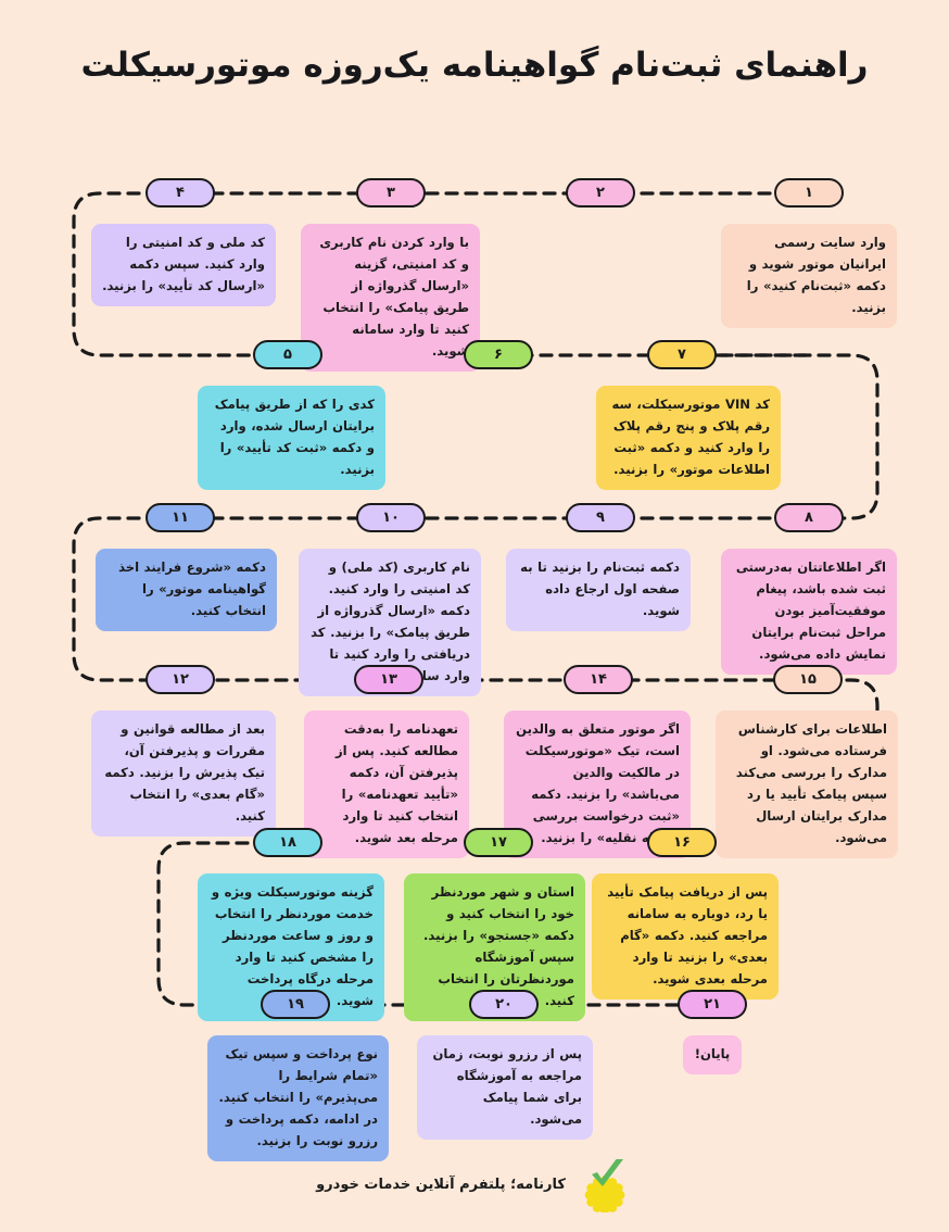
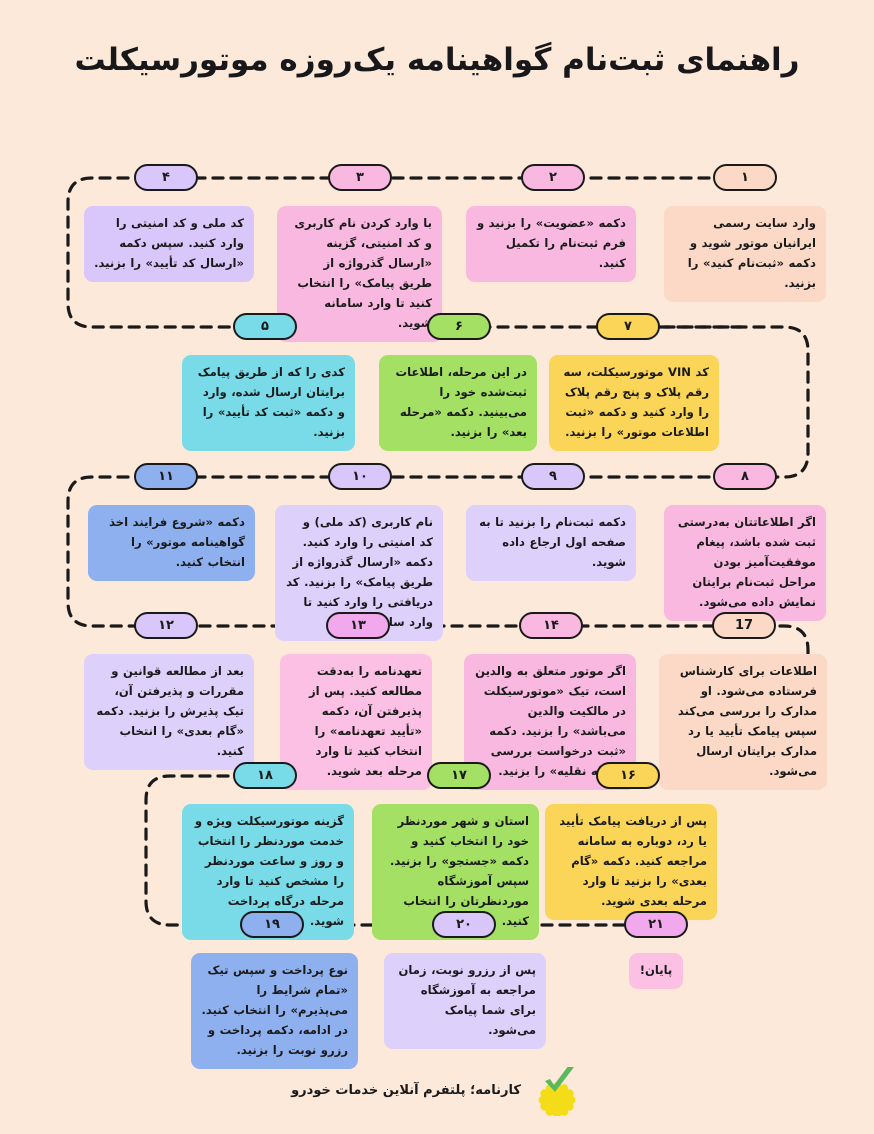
  راهنمای ثبت‌نام گواهینامه یک‌روزه موتورسیکلت
  ۱
  وارد سایت رسمی ایرانیان موتور شوید و دکمه «ثبت‌نام کنید» را بزنید.
  ۲
+ دکمه «عضویت» را بزنید و فرم ثبت‌نام را تکمیل کنید.
  ۳
  با وارد کردن نام کاربری و کد امنیتی، گزینه «ارسال گذرواژه از طریق پیامک» را انتخاب کنید تا وارد سامانهوید.
  ۴
  کد ملی و کد امنیتی را وارد کنید. سپس دکمه «ارسال کد تأیید» را بزنید.
  ۵
  کدی را که از طریق پیامک برایتان ارسال شده، وارد و دکمه «ثبت کد تأیید» را بزنید.
  ۶
+ در این مرحله، اطلاعات ثبت‌شده خود را می‌بینید. دکمه «مرحله بعد» را بزنید.
  ۷
  کد VIN موتورسیکلت، سه رقم پلاک و پنج رقم پلاک را وارد کنید و دکمه «ثبت اطلاعات موتور» را بزنید.
  ۸
  اگر اطلاعاتتان به‌درستی ثبت شده باشد، پیغام موفقیت‌آمیز بودن مراحل ثبت‌نام برایتان نمایش داده می‌شود.
  ۹
  دکمه ثبت‌نام را بزنید تا به صفحه اول ارجاع داده شوید.
  ۱۰
  نام کاربری (کد ملی) و کد امنیتی را وارد کنید. دکمه «ارسال گذرواژه از طریق پیامک» را بزنید. کد دریافتی را وارد کنید تا وارد سا
  ۱۱
  دکمه «شروع فرایند اخذ گواهینامه موتور» را انتخاب کنید.
  ۱۲
  بعد از مطالعه قوانین و مقررات و پذیرفتن آن، تیک پذیرش را بزنید. دکمه «گام بعدی» را انتخاب کنید.
  ۱۳
  تعهدنامه را به‌دقت مطالعه کنید. پس از پذیرفتن آن، دکمه «تأیید تعهدنامه» را انتخاب کنید تا وارد مرحله بعد شوید.
  ۱۴
  اگر موتور متعلق به والدین است، تیک «موتورسیکلت در مالکیت والدین می‌باشد» را بزنید. دکمه «ثبت درخواست بررسیه نقلیه» را بزنید.
- ۱۵
+ 17
  اطلاعات برای کارشناس فرستاده می‌شود. او مدارک را بررسی می‌کند سپس پیامک تأیید یا رد مدارک برایتان ارسال می‌شود.
  ۱۶
  پس از دریافت پیامک تأیید یا رد، دوباره به سامانه مراجعه کنید. دکمه «گام بعدی» را بزنید تا وارد مرحله بعدی شوید.
  ۱۷
  استان و شهر موردنظر خود را انتخاب کنید و دکمه «جستجو» را بزنید. سپس آموزشگاه موردنظرتان را انتخاب کنید.
  ۱۸
  گزینه موتورسیکلت ویژه و خدمت موردنظر را انتخاب و روز و ساعت موردنظر را مشخص کنید تا وارد مرحله درگاه پرداخت شوید.
  ۱۹
  نوع پرداخت و سپس تیک «تمام شرایط را می‌پذیرم» را انتخاب کنید. در ادامه، دکمه پرداخت و رزرو نوبت را بزنید.
  ۲۰
  پس از رزرو نوبت، زمان مراجعه به آموزشگاه برای شما پیامک می‌شود.
  ۲۱
  پایان!
  کارنامه؛ پلتفرم آنلاین خدمات خودرو
